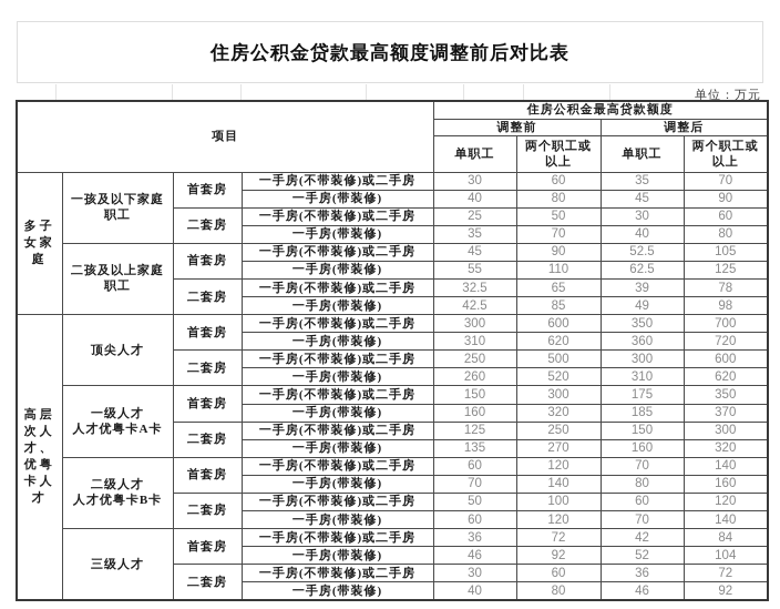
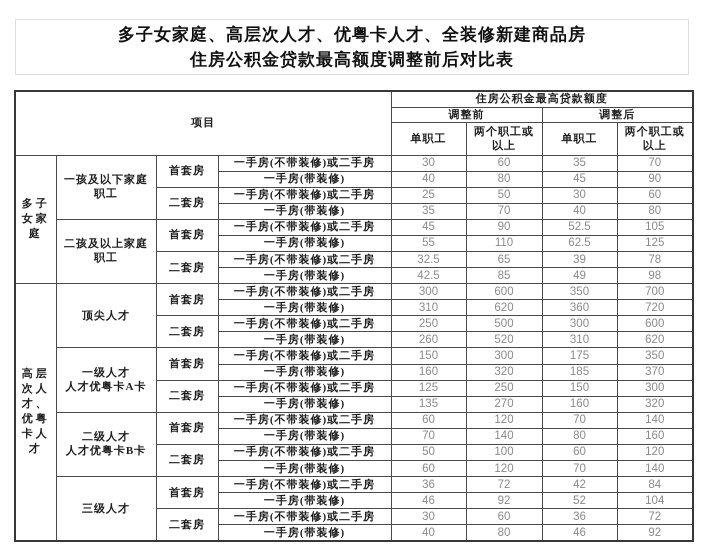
+ 多子女家庭、高层次人才、优粤卡人才、全装修新建商品房
  住房公积金贷款最高额度调整前后对比表
- 单位：万元
  项目	住房公积金最高贷款额度
  调整前	调整后
  单职工	两个职工或 以上	单职工	两个职工或 以上
  多子 女家 庭	一孩及以下家庭 职工	首套房	一手房(不带装修)或二手房	30	60	35	70
  一手房(带装修)	40	80	45	90
  二套房	一手房(不带装修)或二手房	25	50	30	60
  一手房(带装修)	35	70	40	80
  二孩及以上家庭 职工	首套房	一手房(不带装修)或二手房	45	90	52.5	105
  一手房(带装修)	55	110	62.5	125
  二套房	一手房(不带装修)或二手房	32.5	65	39	78
  一手房(带装修)	42.5	85	49	98
  高层 次人 才、 优粤 卡人 才	顶尖人才	首套房	一手房(不带装修)或二手房	300	600	350	700
  一手房(带装修)	310	620	360	720
  二套房	一手房(不带装修)或二手房	250	500	300	600
  一手房(带装修)	260	520	310	620
  一级人才 人才优粤卡A卡	首套房	一手房(不带装修)或二手房	150	300	175	350
  一手房(带装修)	160	320	185	370
  二套房	一手房(不带装修)或二手房	125	250	150	300
  一手房(带装修)	135	270	160	320
  二级人才 人才优粤卡B卡	首套房	一手房(不带装修)或二手房	60	120	70	140
  一手房(带装修)	70	140	80	160
  二套房	一手房(不带装修)或二手房	50	100	60	120
  一手房(带装修)	60	120	70	140
  三级人才	首套房	一手房(不带装修)或二手房	36	72	42	84
  一手房(带装修)	46	92	52	104
  二套房	一手房(不带装修)或二手房	30	60	36	72
  一手房(带装修)	40	80	46	92
